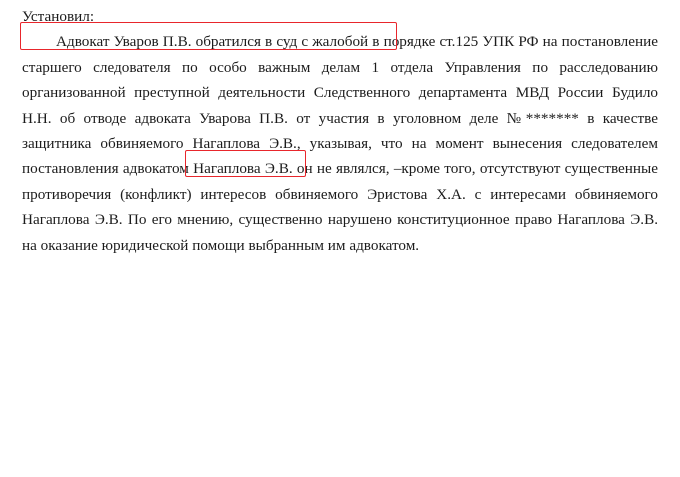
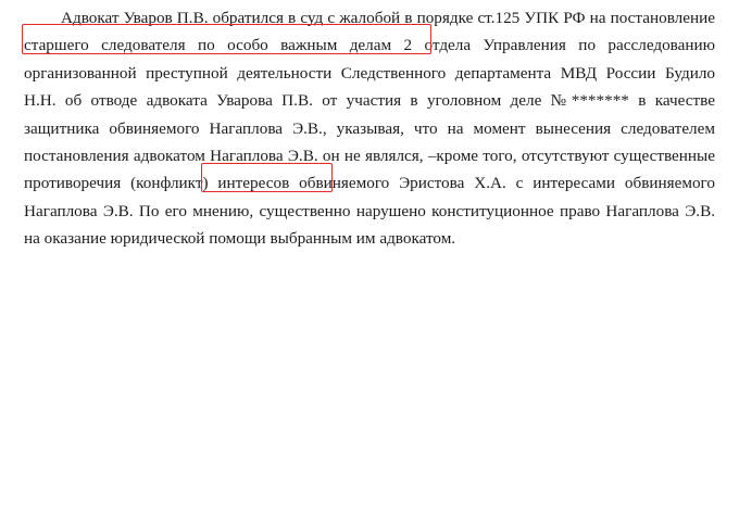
- Установил:
- Адвокат Уваров П.В. обратился в суд с жалобой в порядке ст.125 УПК РФ на постановление старшего следователя по особо важным делам 1 отдела Управления по расследованию организованной преступной деятельности Следственного департамента МВД России Будило Н.Н. об отводе адвоката Уварова П.В. от участия в уголовном деле №******* в качестве защитника обвиняемого Нагаплова Э.В., указывая, что на момент вынесения следователем постановления адвокатом Нагаплова Э.В. он не являлся, –кроме того, отсутствуют существенные противоречия (конфликт) интересов обвиняемого Эристова Х.А. с интересами обвиняемого Нагаплова Э.В. По его мнению, существенно нарушено конституционное право Нагаплова Э.В. на оказание юридической помощи выбранным им адвокатом.
+ Адвокат Уваров П.В. обратился в суд с жалобой в порядке ст.125 УПК РФ на постановление старшего следователя по особо важным делам 2 отдела Управления по расследованию организованной преступной деятельности Следственного департамента МВД России Будило Н.Н. об отводе адвоката Уварова П.В. от участия в уголовном деле №******* в качестве защитника обвиняемого Нагаплова Э.В., указывая, что на момент вынесения следователем постановления адвокатом Нагаплова Э.В. он не являлся, –кроме того, отсутствуют существенные противоречия (конфликт) интересов обвиняемого Эристова Х.А. с интересами обвиняемого Нагаплова Э.В. По его мнению, существенно нарушено конституционное право Нагаплова Э.В. на оказание юридической помощи выбранным им адвокатом.
